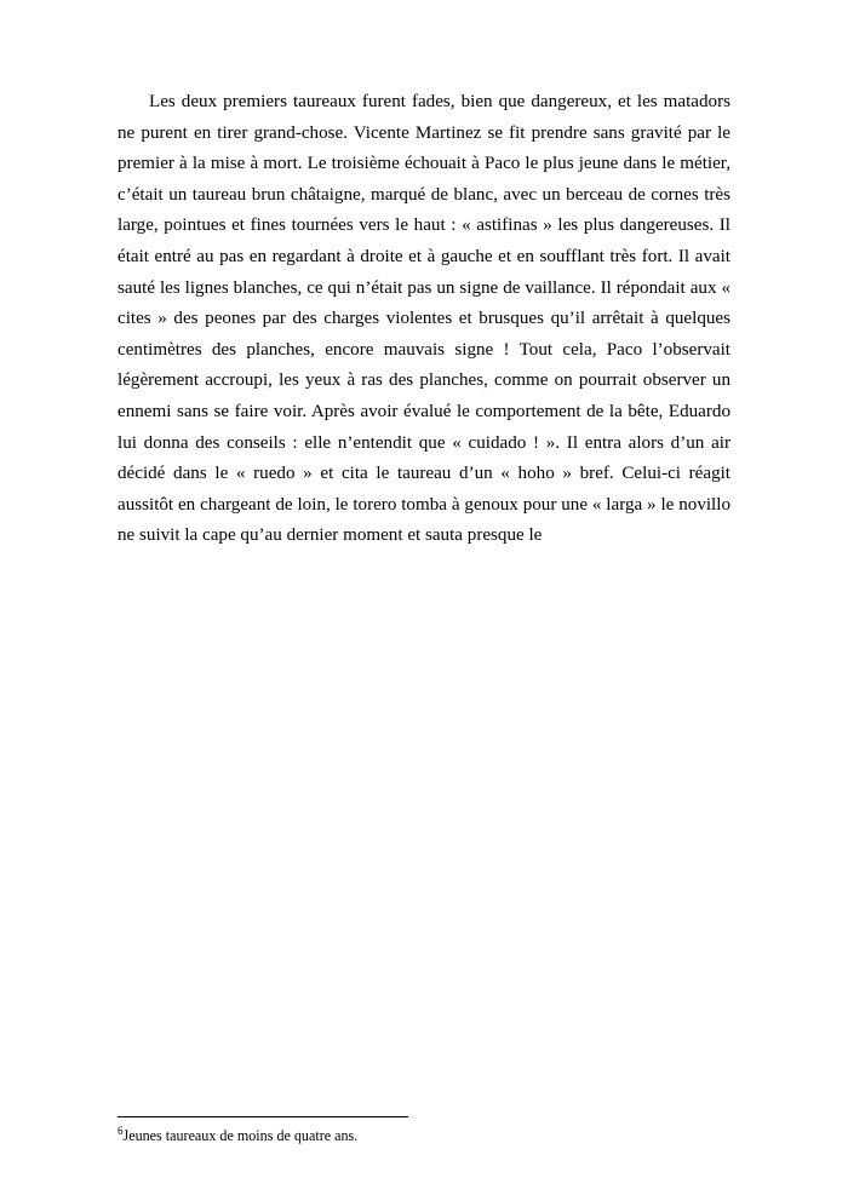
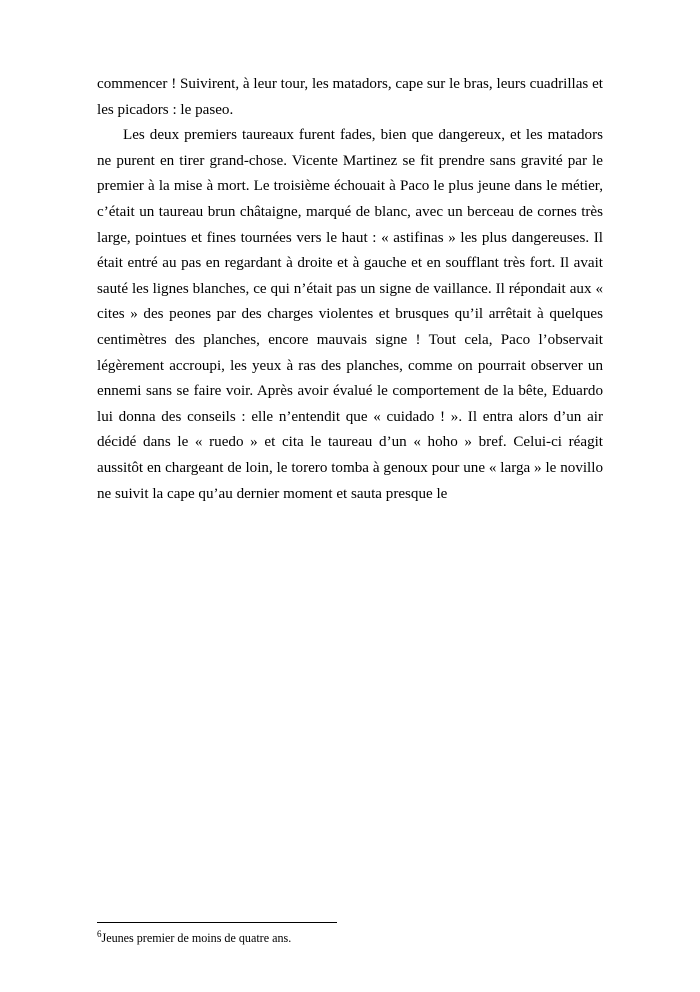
+ commencer ! Suivirent, à leur tour, les matadors, cape sur le bras, leurs cuadrillas et les picadors : le paseo.
  Les deux premiers taureaux furent fades, bien que dangereux, et les matadors ne purent en tirer grand-chose. Vicente Martinez se fit prendre sans gravité par le premier à la mise à mort. Le troisième échouait à Paco le plus jeune dans le métier, c’était un taureau brun châtaigne, marqué de blanc, avec un berceau de cornes très large, pointues et fines tournées vers le haut : « astifinas » les plus dangereuses. Il était entré au pas en regardant à droite et à gauche et en soufflant très fort. Il avait sauté les lignes blanches, ce qui n’était pas un signe de vaillance. Il répondait aux « cites » des peones par des charges violentes et brusques qu’il arrêtait à quelques centimètres des planches, encore mauvais signe ! Tout cela, Paco l’observait légèrement accroupi, les yeux à ras des planches, comme on pourrait observer un ennemi sans se faire voir. Après avoir évalué le comportement de la bête, Eduardo lui donna des conseils : elle n’entendit que « cuidado ! ». Il entra alors d’un air décidé dans le « ruedo » et cita le taureau d’un « hoho » bref. Celui-ci réagit aussitôt en chargeant de loin, le torero tomba à genoux pour une « larga » le novillo ne suivit la cape qu’au dernier moment et sauta presque le
- 6Jeunes taureaux de moins de quatre ans.
+ 6Jeunes premier de moins de quatre ans.
